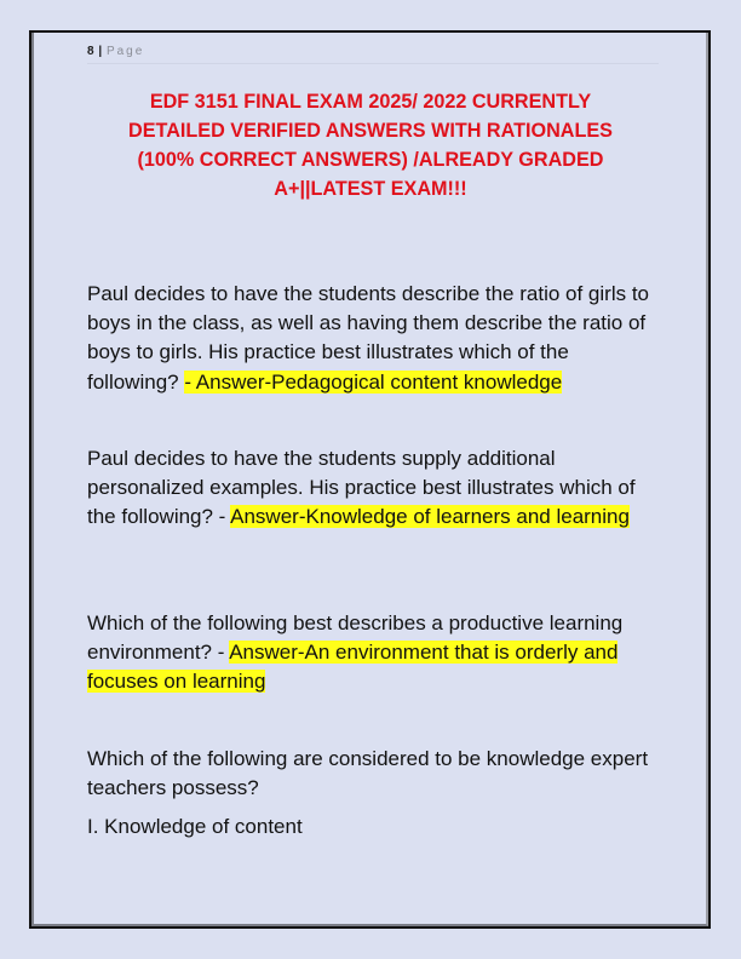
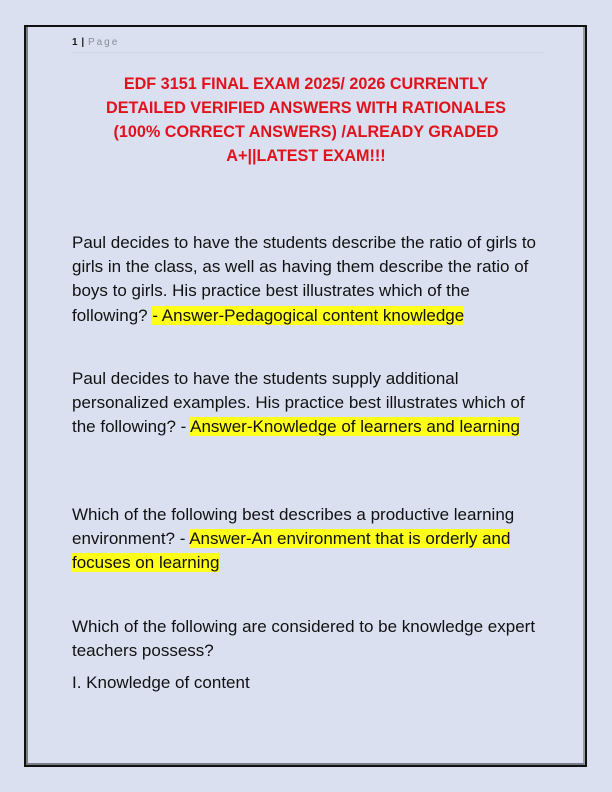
- 8 | Page
+ 1 | Page
- EDF 3151 FINAL EXAM 2025/ 2022 CURRENTLY
+ EDF 3151 FINAL EXAM 2025/ 2026 CURRENTLY
  DETAILED VERIFIED ANSWERS WITH RATIONALES
  (100% CORRECT ANSWERS) /ALREADY GRADED
  A+||LATEST EXAM!!!
- Paul decides to have the students describe the ratio of girls to boys in the class, as well as having them describe the ratio of boys to girls. His practice best illustrates which of the following? - Answer-Pedagogical content knowledge
+ Paul decides to have the students describe the ratio of girls to girls in the class, as well as having them describe the ratio of boys to girls. His practice best illustrates which of the following? - Answer-Pedagogical content knowledge
  Paul decides to have the students supply additional personalized examples. His practice best illustrates which of the following? - Answer-Knowledge of learners and learning
  Which of the following best describes a productive learning environment? - Answer-An environment that is orderly and focuses on learning
  Which of the following are considered to be knowledge expert teachers possess?
  I. Knowledge of content
